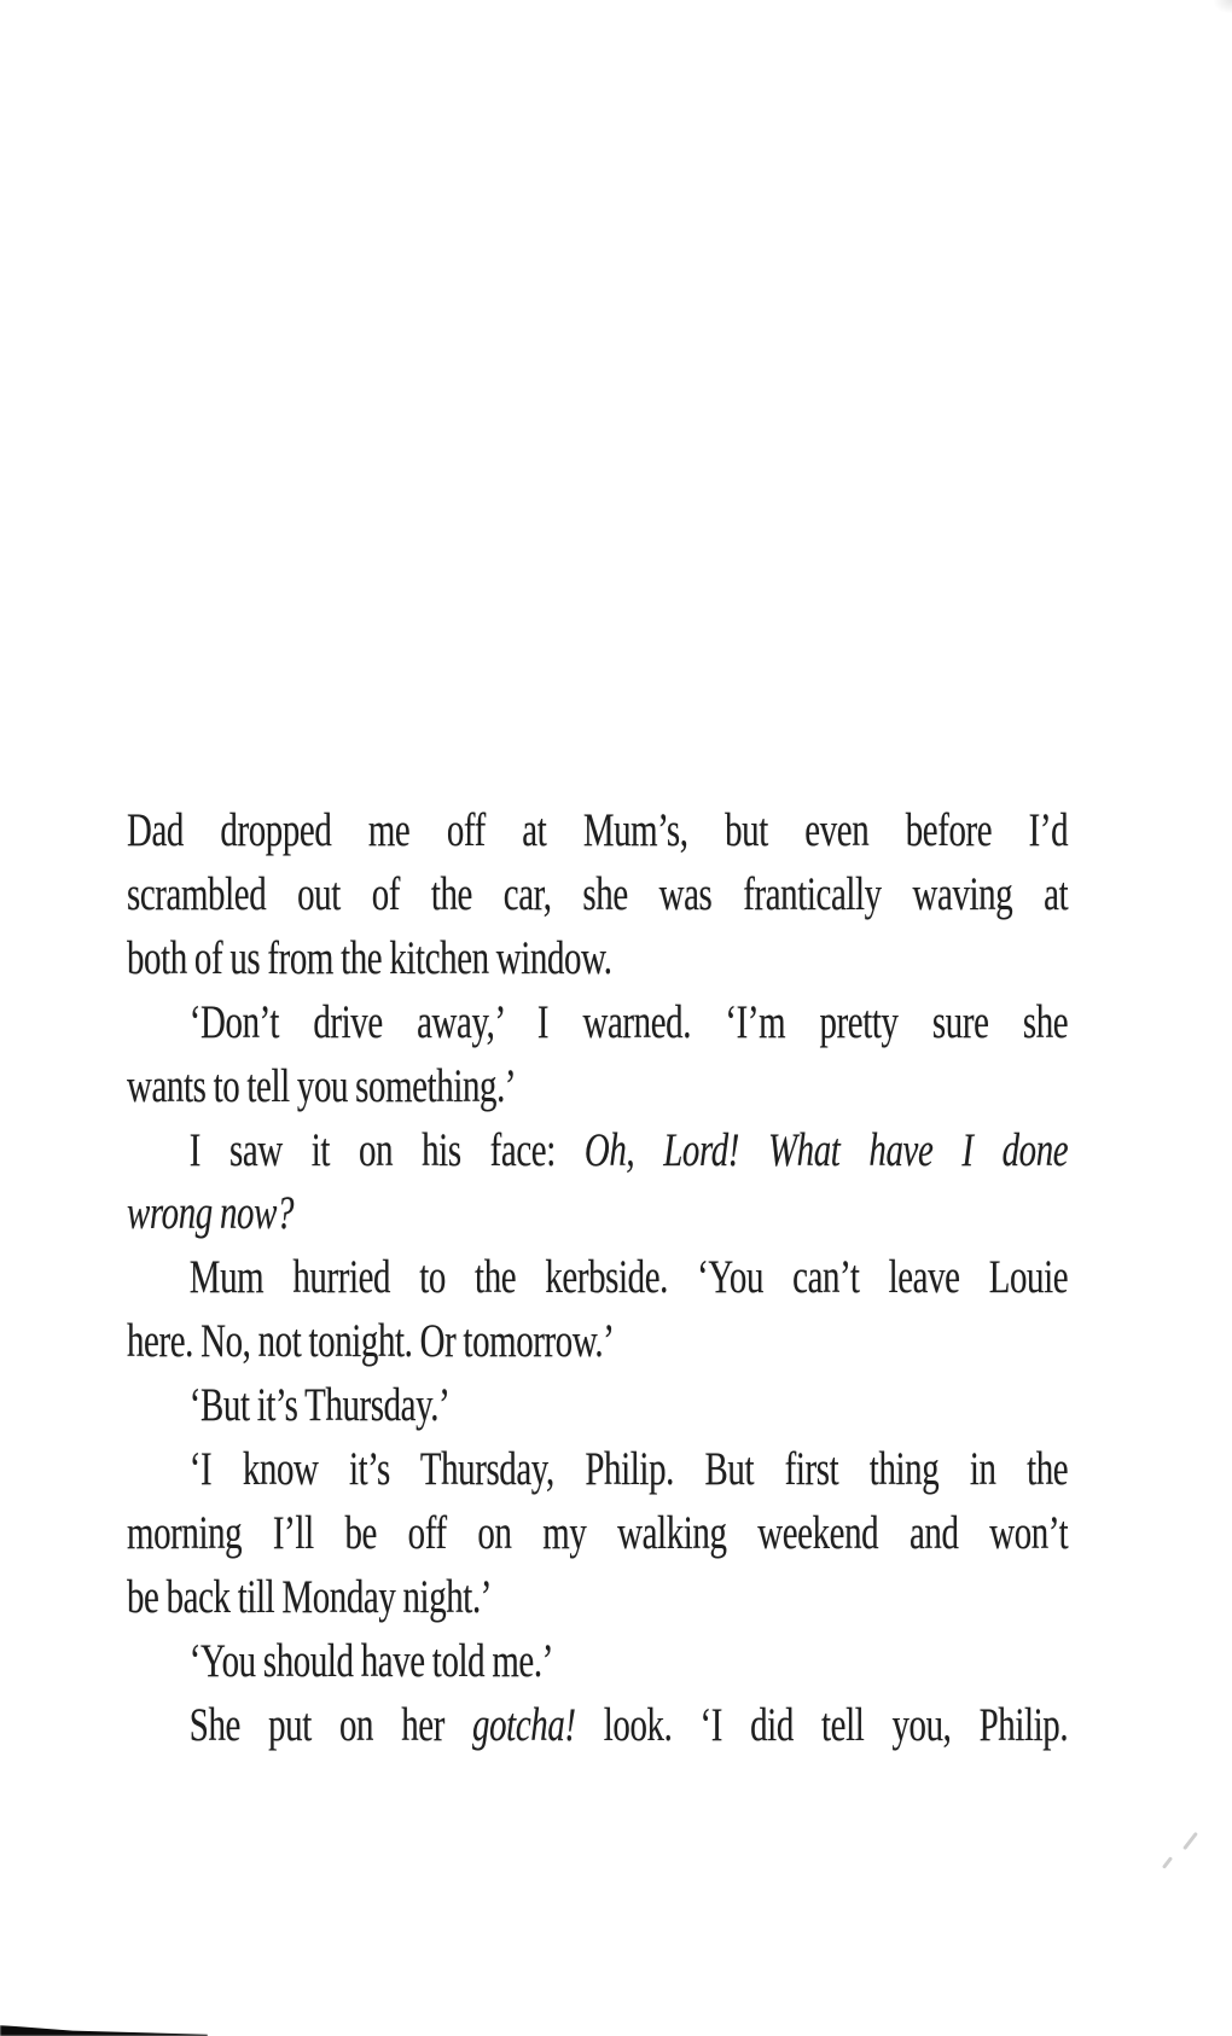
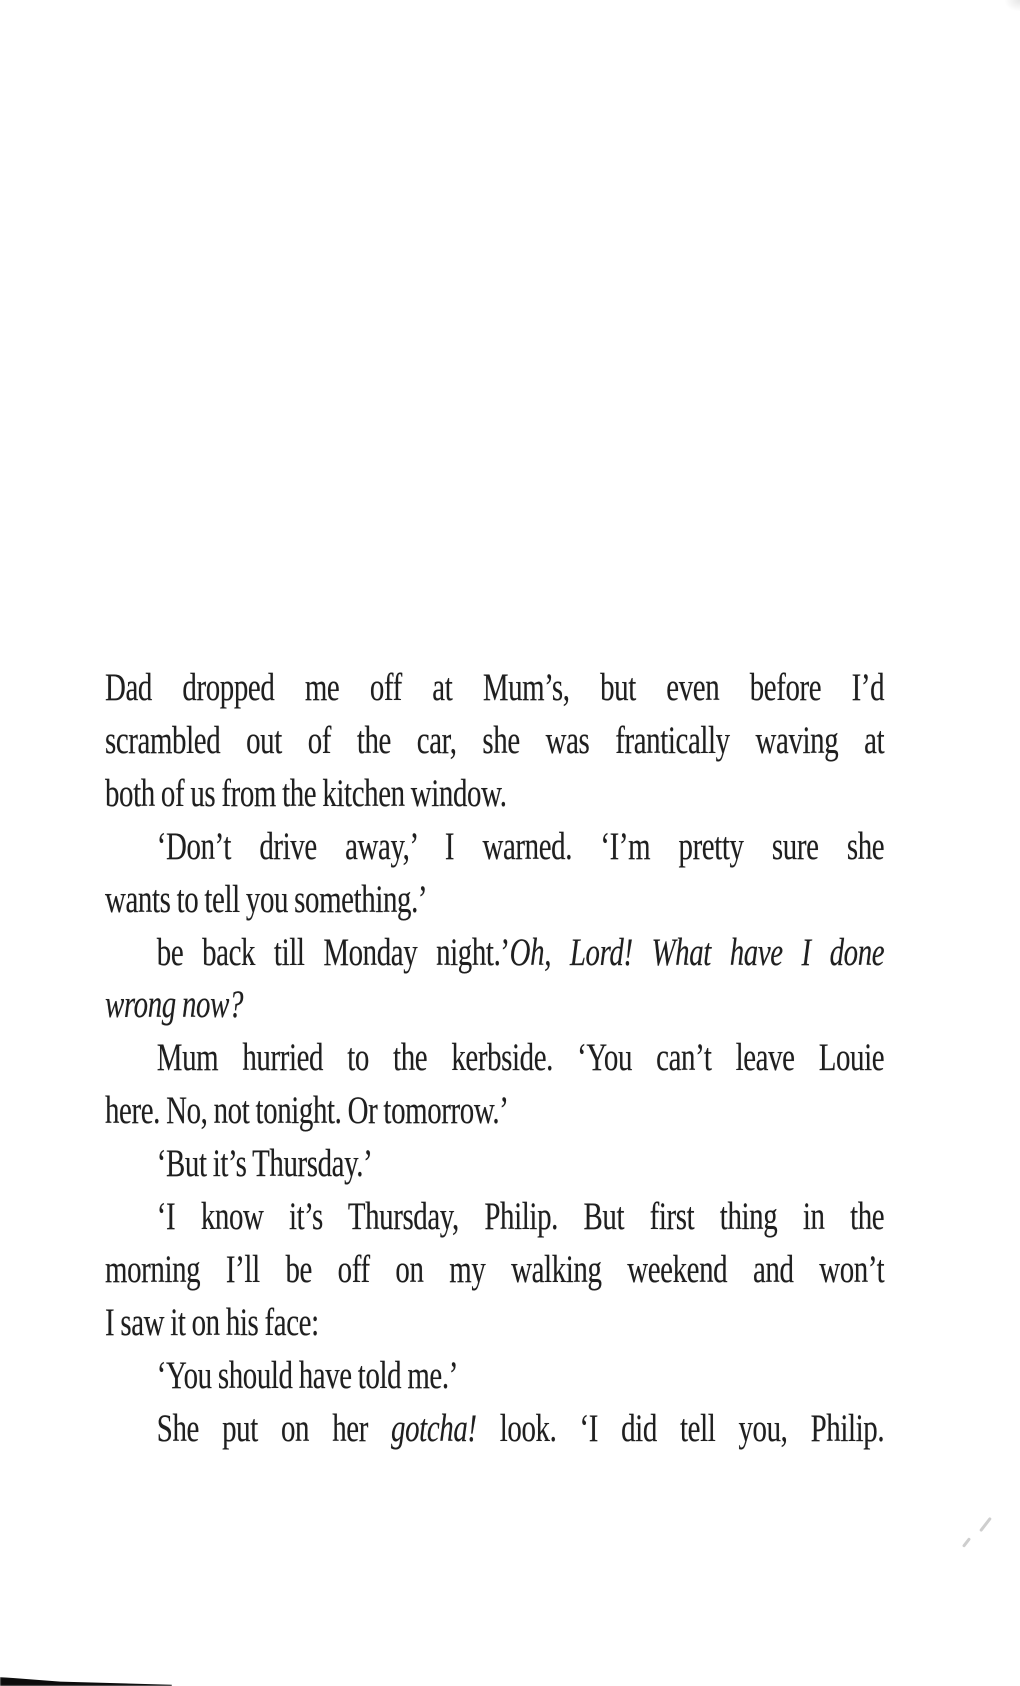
  Dad dropped me off at Mum’s, but even before I’d
  scrambled out of the car, she was frantically waving at
  both of us from the kitchen window.
  ‘Don’t drive away,’ I warned. ‘I’m pretty sure she
  wants to tell you something.’
- I saw it on his face: Oh, Lord! What have I done
+ be back till Monday night.’Oh, Lord! What have I done
  wrong now?
  Mum hurried to the kerbside. ‘You can’t leave Louie
  here. No, not tonight. Or tomorrow.’
  ‘But it’s Thursday.’
  ‘I know it’s Thursday, Philip. But first thing in the
  morning I’ll be off on my walking weekend and won’t
- be back till Monday night.’
+ I saw it on his face:
  ‘You should have told me.’
  She put on her gotcha! look. ‘I did tell you, Philip.
